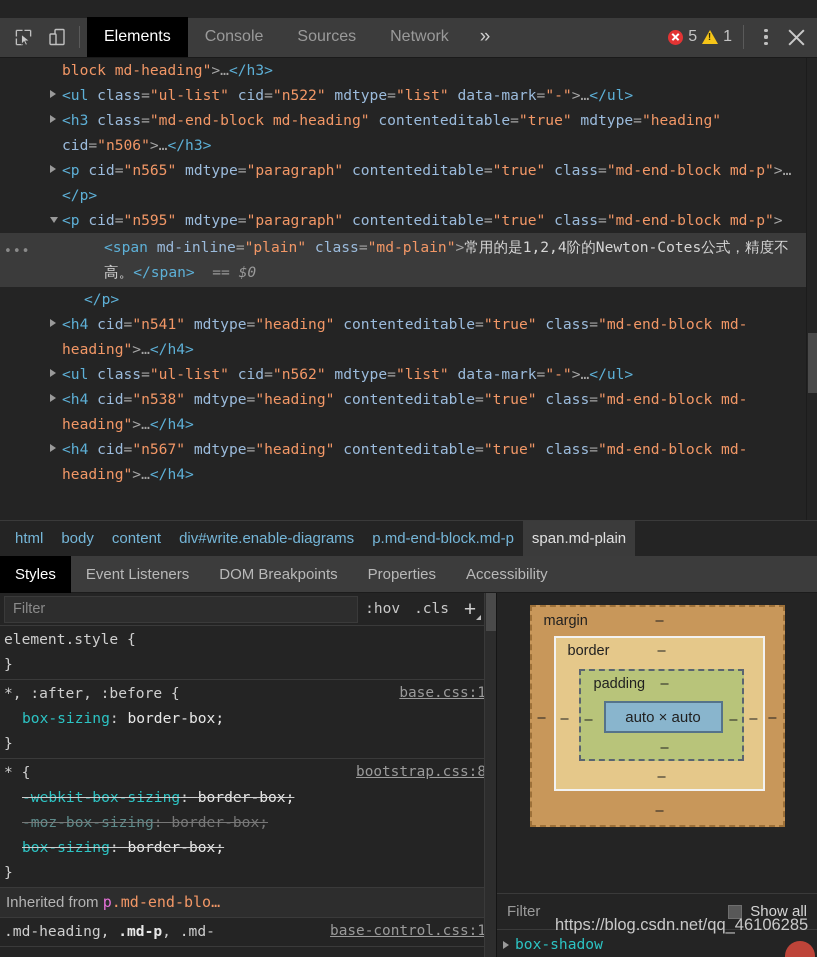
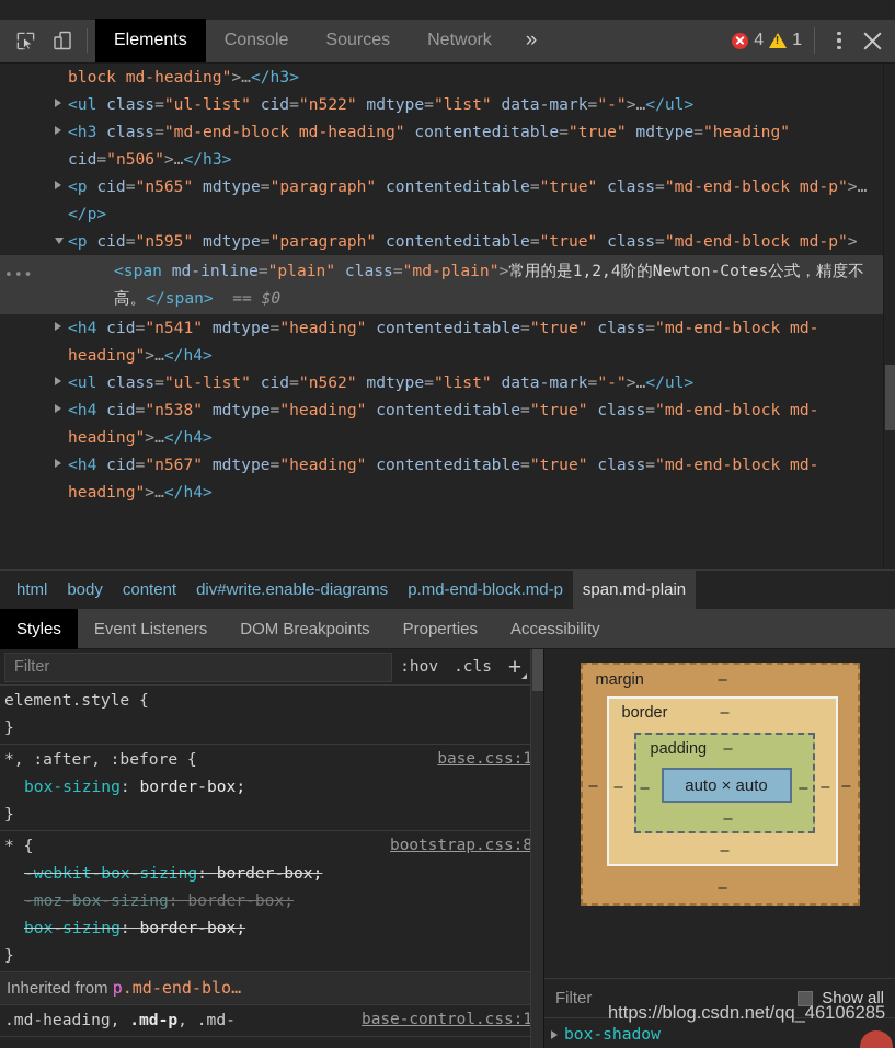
  Elements
  Console
  Sources
  Network
  »
- 5
+ 4
  1
  block md-heading">…</h3>
  <ul class="ul-list" cid="n522" mdtype="list" data-mark="-">…</ul>
  <h3 class="md-end-block md-heading" contenteditable="true" mdtype="heading" cid="n506">…</h3>
  <p cid="n565" mdtype="paragraph" contenteditable="true" class="md-end-block md-p">…</p>
  <p cid="n595" mdtype="paragraph" contenteditable="true" class="md-end-block md-p">
  •••
  <span md-inline="plain" class="md-plain">常用的是1,2,4阶的Newton-Cotes公式，精度不高。</span> == $0
- </p>
  <h4 cid="n541" mdtype="heading" contenteditable="true" class="md-end-block md-heading">…</h4>
  <ul class="ul-list" cid="n562" mdtype="list" data-mark="-">…</ul>
  <h4 cid="n538" mdtype="heading" contenteditable="true" class="md-end-block md-heading">…</h4>
  <h4 cid="n567" mdtype="heading" contenteditable="true" class="md-end-block md-heading">…</h4>
  html
  body
  content
  div#write.enable-diagrams
  p.md-end-block.md-p
  span.md-plain
  Styles
  Event Listeners
  DOM Breakpoints
  Properties
  Accessibility
  Filter
  :hov
  .cls
  +
  element.style {
  }
  *, :after, :before {
  base.css:1
  box-sizing: border-box;
  }
  * {
  bootstrap.css:8
  -webkit-box-sizing: border-box;
  -moz-box-sizing: border-box;
  box-sizing: border-box;
  }
  Inherited from p.md-end-blo…
  .md-heading, .md-p, .md-
  base-control.css:1
  margin
  –
  –
  –
  –
  border
  –
  –
  –
  –
  padding
  –
  –
  –
  –
  auto × auto
  Filter
  Show all
  box-shadow
  https://blog.csdn.net/qq_46106285
